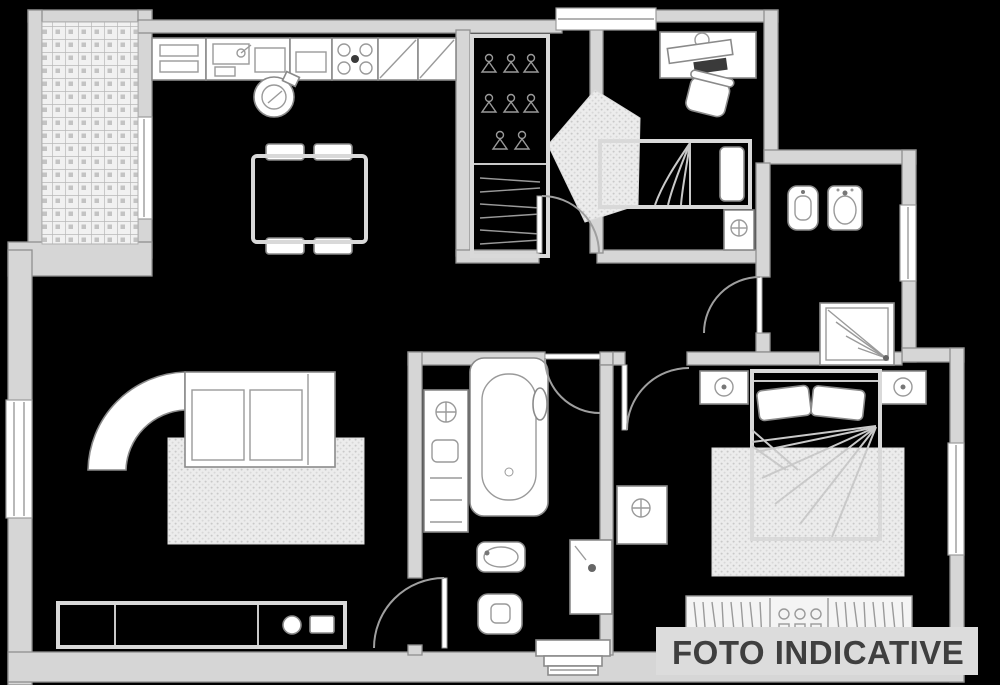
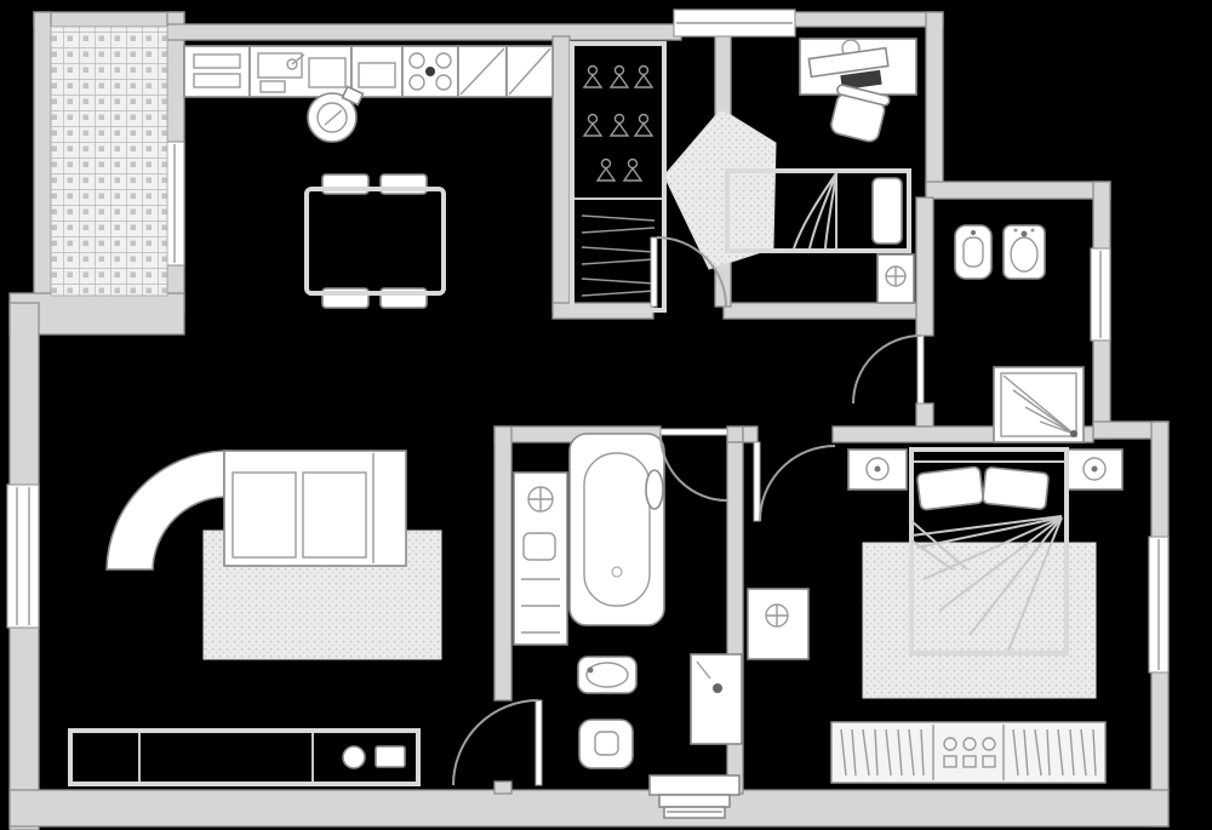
- FOTO INDICATIVE
